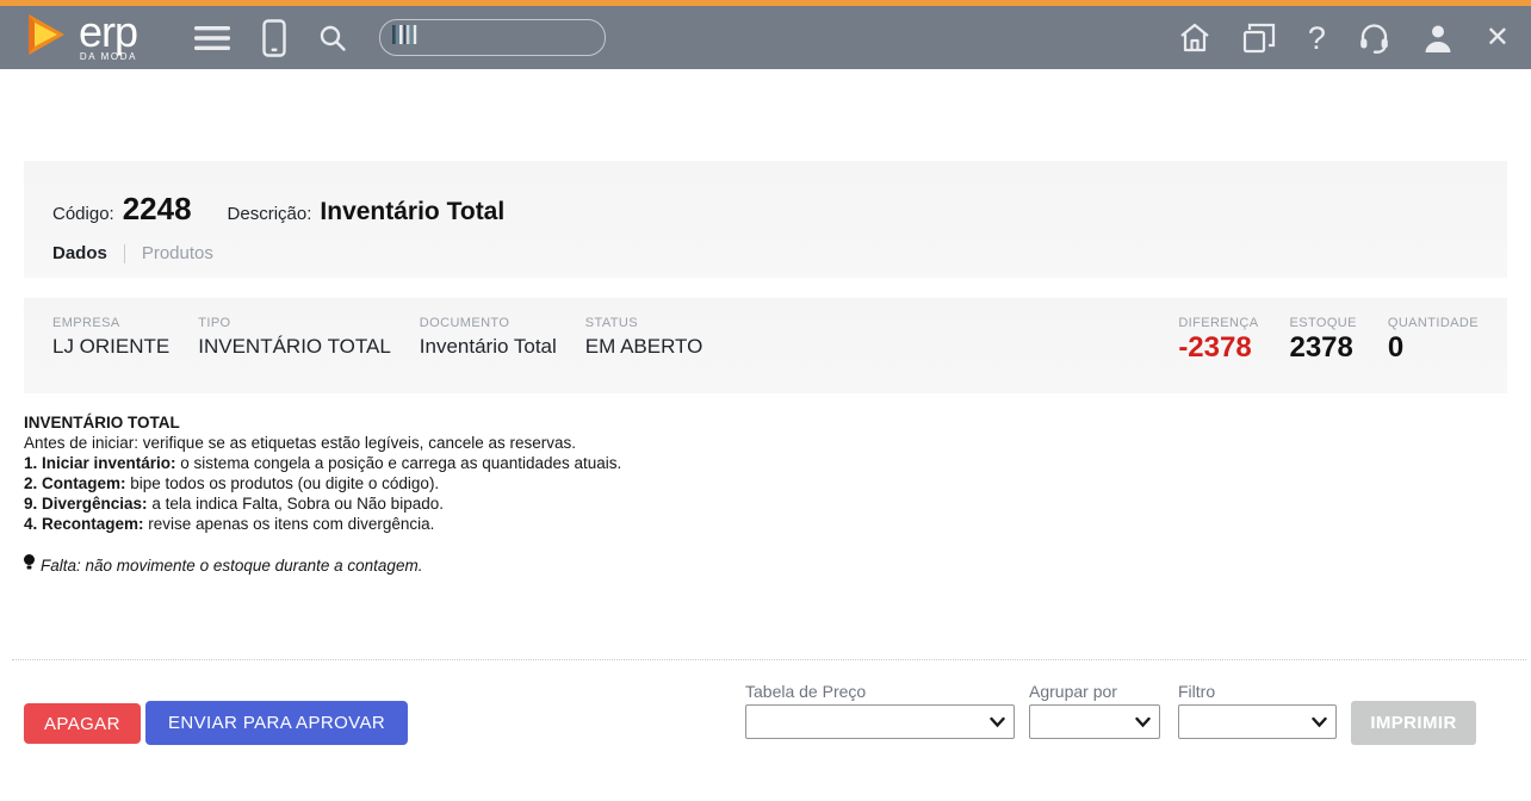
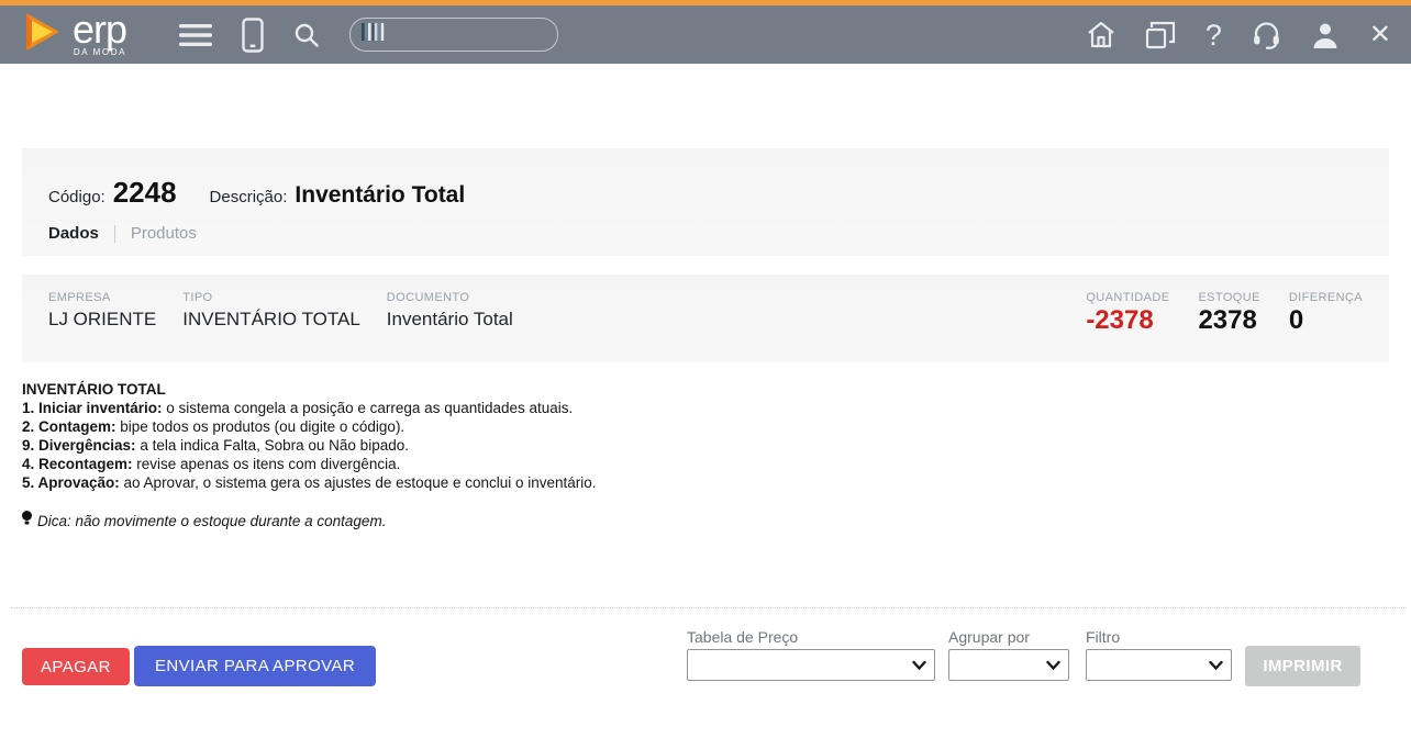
  erp
  DA MODA
  ?
  ✕
  Código:
  2248
  Descrição:
  Inventário Total
  Dados
  Produtos
  EMPRESA
  LJ ORIENTE
  TIPO
  INVENTÁRIO TOTAL
  DOCUMENTO
  Inventário Total
- STATUS
- EM ABERTO
- DIFERENÇA
+ QUANTIDADE
  -2378
  ESTOQUE
  2378
- QUANTIDADE
+ DIFERENÇA
  0
  INVENTÁRIO TOTAL
- Antes de iniciar: verifique se as etiquetas estão legíveis, cancele as reservas.
  1. Iniciar inventário: o sistema congela a posição e carrega as quantidades atuais.
  2. Contagem: bipe todos os produtos (ou digite o código).
  9. Divergências: a tela indica Falta, Sobra ou Não bipado.
  4. Recontagem: revise apenas os itens com divergência.
+ 5. Aprovação: ao Aprovar, o sistema gera os ajustes de estoque e conclui o inventário.
- Falta: não movimente o estoque durante a contagem.
+ Dica: não movimente o estoque durante a contagem.
  APAGAR
  ENVIAR PARA APROVAR
  Tabela de Preço
  Agrupar por
  Filtro
  IMPRIMIR
